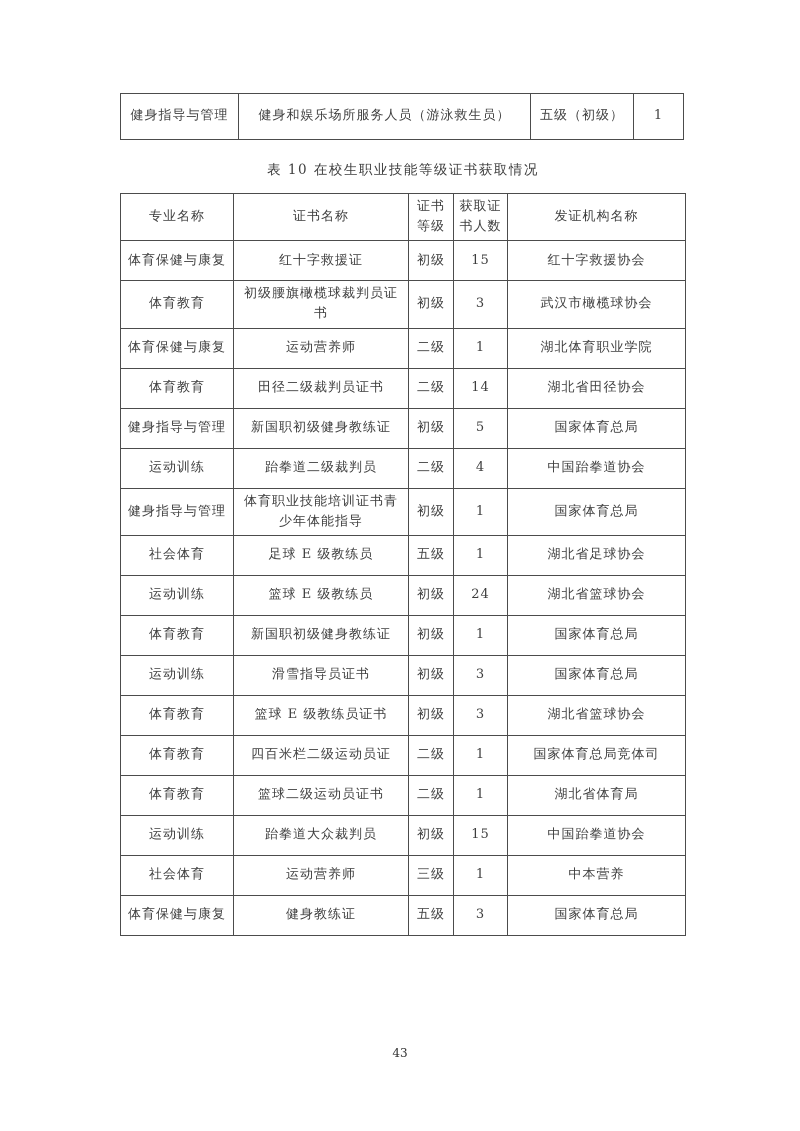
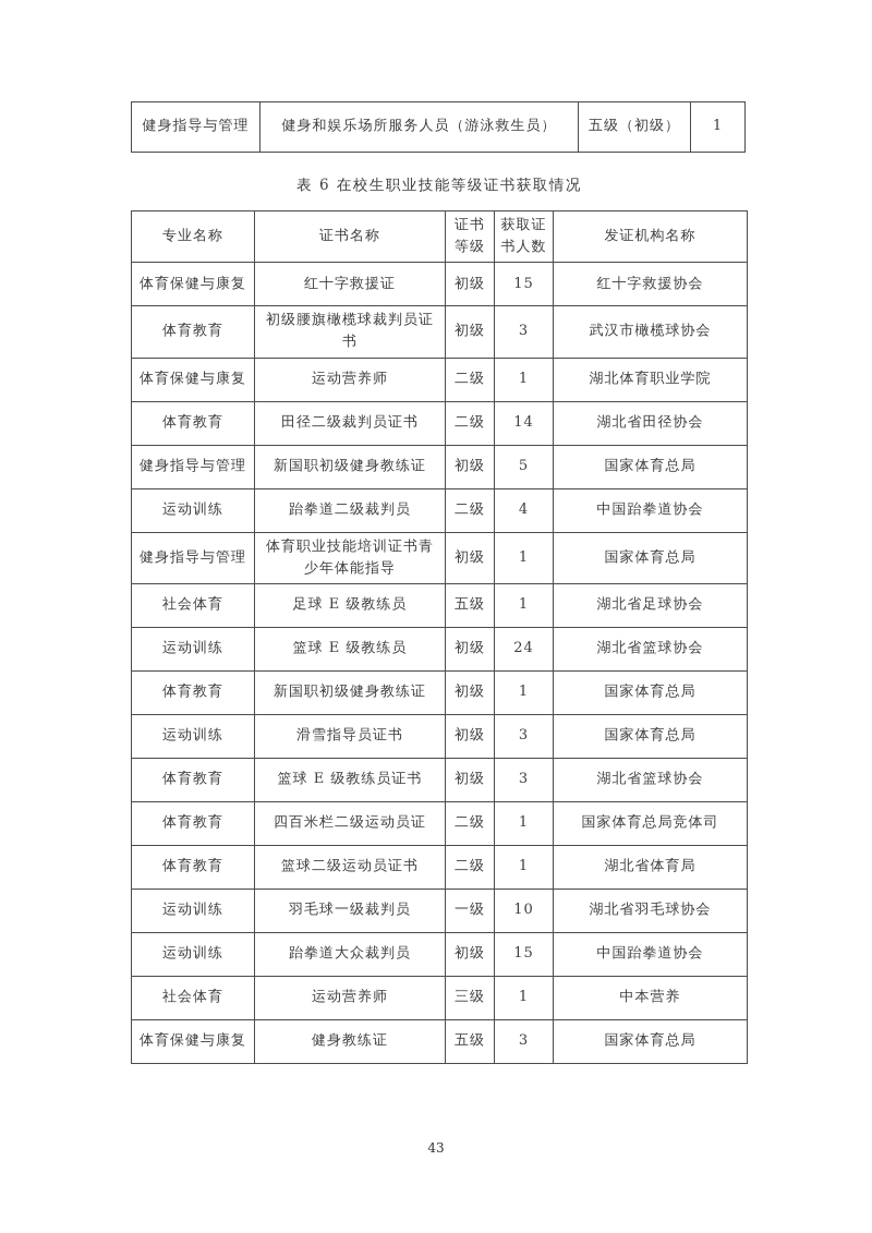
  健身指导与管理	健身和娱乐场所服务人员（游泳救生员）	五级（初级）	1
- 表 10 在校生职业技能等级证书获取情况
+ 表 6 在校生职业技能等级证书获取情况
  专业名称	证书名称	证书 等级	获取证 书人数	发证机构名称
  体育保健与康复	红十字救援证	初级	15	红十字救援协会
  体育教育	初级腰旗橄榄球裁判员证书	初级	3	武汉市橄榄球协会
  体育保健与康复	运动营养师	二级	1	湖北体育职业学院
  体育教育	田径二级裁判员证书	二级	14	湖北省田径协会
  健身指导与管理	新国职初级健身教练证	初级	5	国家体育总局
  运动训练	跆拳道二级裁判员	二级	4	中国跆拳道协会
  健身指导与管理	体育职业技能培训证书青少年体能指导	初级	1	国家体育总局
  社会体育	足球 E 级教练员	五级	1	湖北省足球协会
  运动训练	篮球 E 级教练员	初级	24	湖北省篮球协会
  体育教育	新国职初级健身教练证	初级	1	国家体育总局
  运动训练	滑雪指导员证书	初级	3	国家体育总局
  体育教育	篮球 E 级教练员证书	初级	3	湖北省篮球协会
  体育教育	四百米栏二级运动员证	二级	1	国家体育总局竞体司
  体育教育	篮球二级运动员证书	二级	1	湖北省体育局
+ 运动训练	羽毛球一级裁判员	一级	10	湖北省羽毛球协会
  运动训练	跆拳道大众裁判员	初级	15	中国跆拳道协会
  社会体育	运动营养师	三级	1	中本营养
  体育保健与康复	健身教练证	五级	3	国家体育总局
  43
